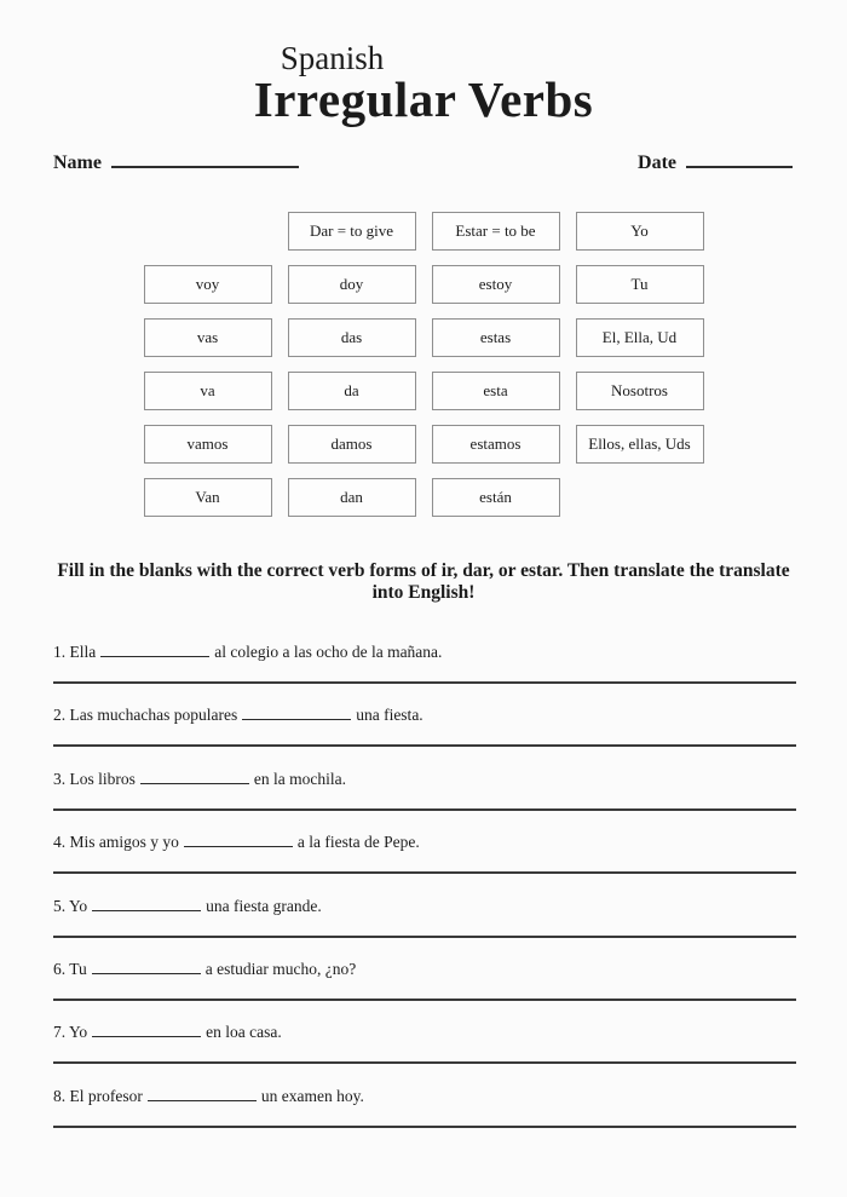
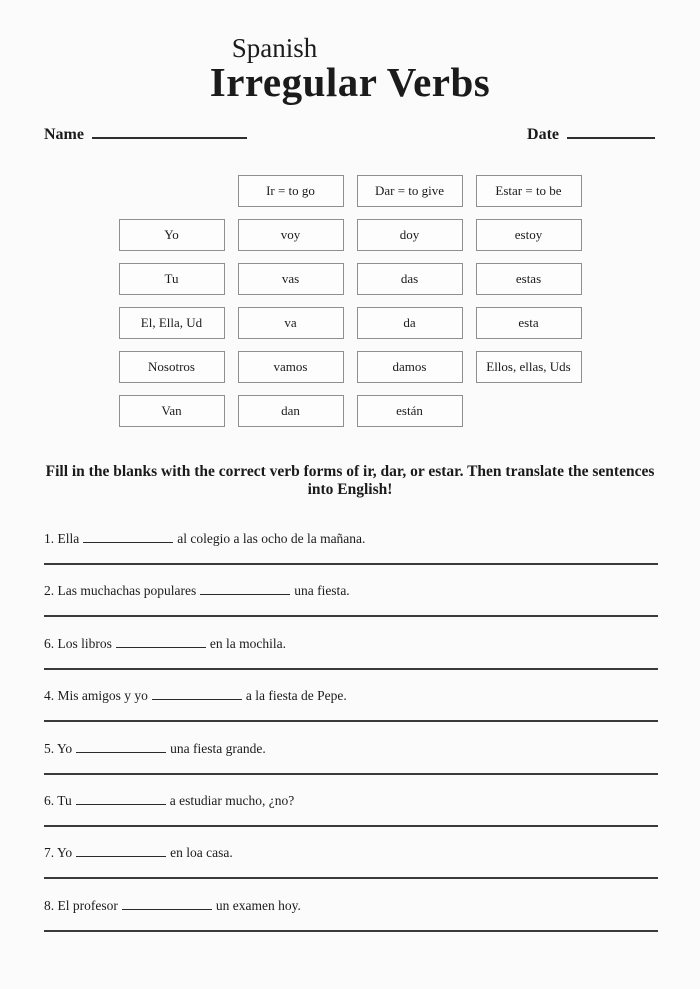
  Spanish
  Irregular Verbs
  Name
  Date
+ Ir = to go
  Dar = to give
  Estar = to be
  Yo
  voy
  doy
  estoy
  Tu
  vas
  das
  estas
  El, Ella, Ud
  va
  da
  esta
  Nosotros
  vamos
  damos
- estamos
  Ellos, ellas, Uds
  Van
  dan
  están
- Fill in the blanks with the correct verb forms of ir, dar, or estar. Then translate the translate into English!
+ Fill in the blanks with the correct verb forms of ir, dar, or estar. Then translate the sentences into English!
  1. Ella al colegio a las ocho de la mañana.
  2. Las muchachas populares una fiesta.
- 3. Los libros en la mochila.
+ 6. Los libros en la mochila.
  4. Mis amigos y yo a la fiesta de Pepe.
  5. Yo una fiesta grande.
  6. Tu a estudiar mucho, ¿no?
  7. Yo en loa casa.
  8. El profesor un examen hoy.
